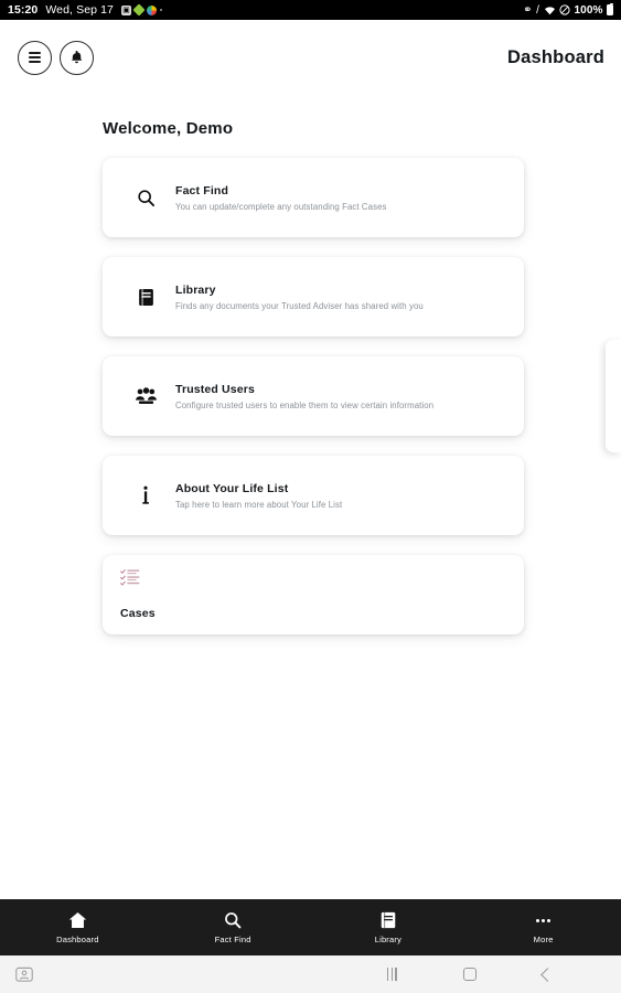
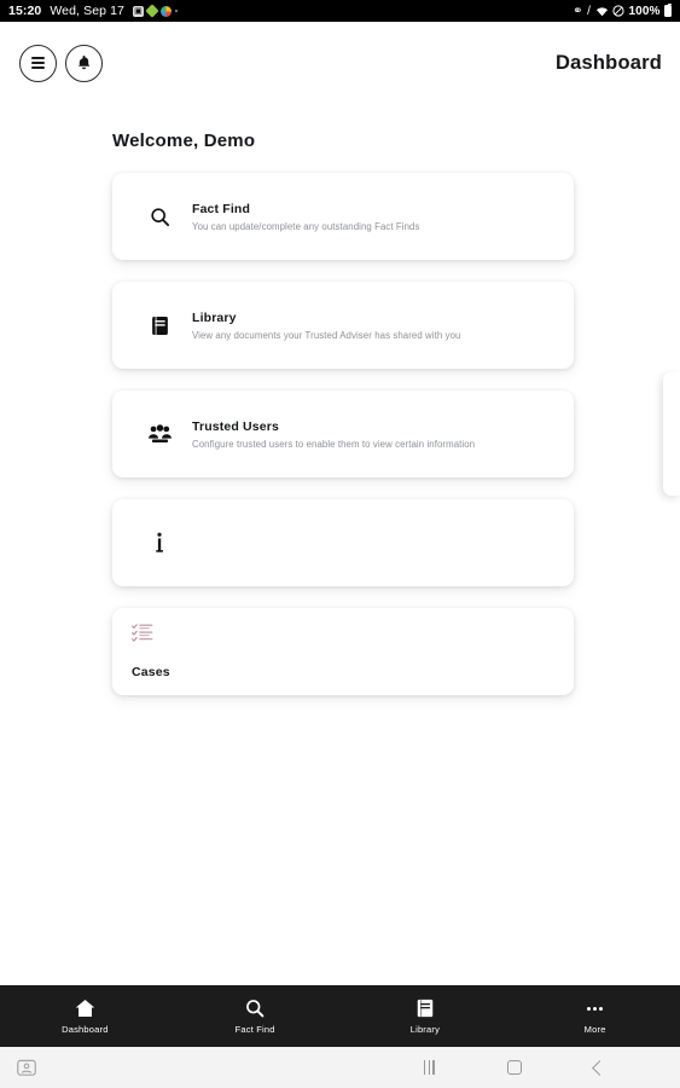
  15:20
  Wed, Sep 17
  ⚭
  /
  100%
  Dashboard
  Welcome, Demo
  Fact Find
- You can update/complete any outstanding Fact Cases
+ You can update/complete any outstanding Fact Finds
  Library
- Finds any documents your Trusted Adviser has shared with you
+ View any documents your Trusted Adviser has shared with you
  Trusted Users
  Configure trusted users to enable them to view certain information
- About Your Life List
- Tap here to learn more about Your Life List
  Cases
  Dashboard
  Fact Find
  Library
  More
